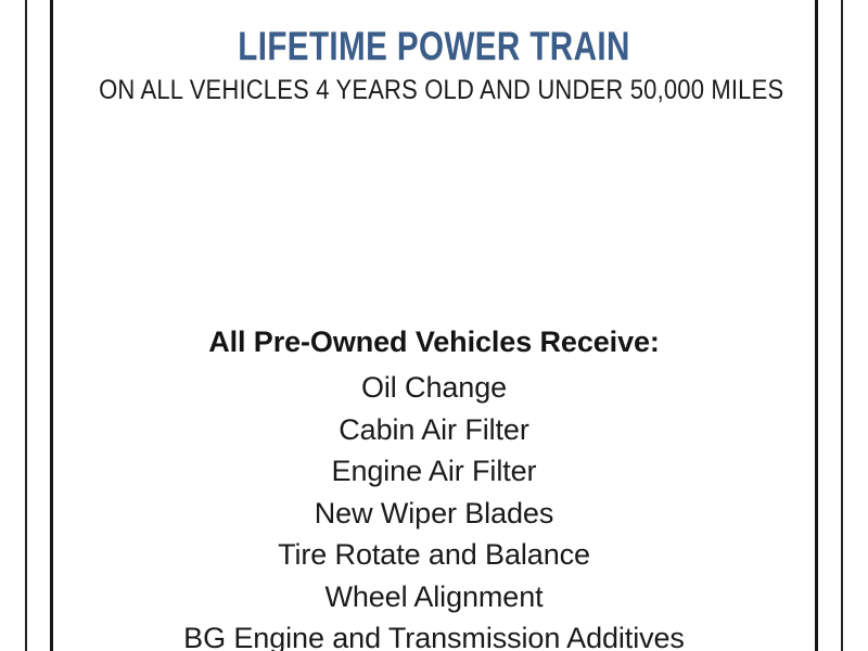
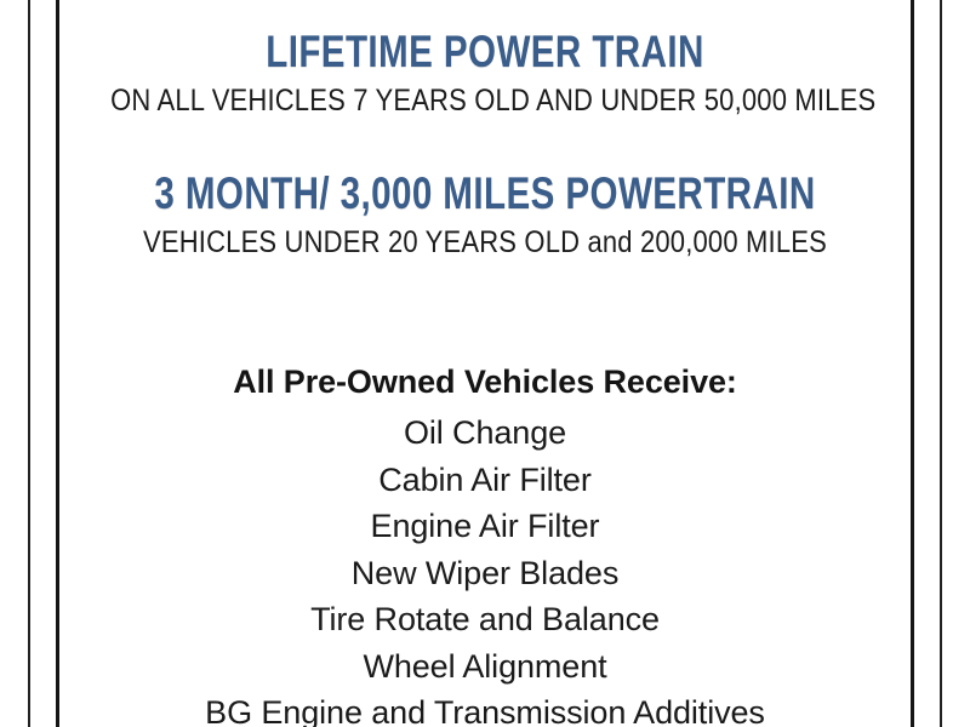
  LIFETIME POWER TRAIN
- ON ALL VEHICLES 4 YEARS OLD AND UNDER 50,000 MILES
+ ON ALL VEHICLES 7 YEARS OLD AND UNDER 50,000 MILES
+ 3 MONTH/ 3,000 MILES POWERTRAIN
+ VEHICLES UNDER 20 YEARS OLD and 200,000 MILES
  All Pre-Owned Vehicles Receive:
  Oil Change
  Cabin Air Filter
  Engine Air Filter
  New Wiper Blades
  Tire Rotate and Balance
  Wheel Alignment
  BG Engine and Transmission Additives
